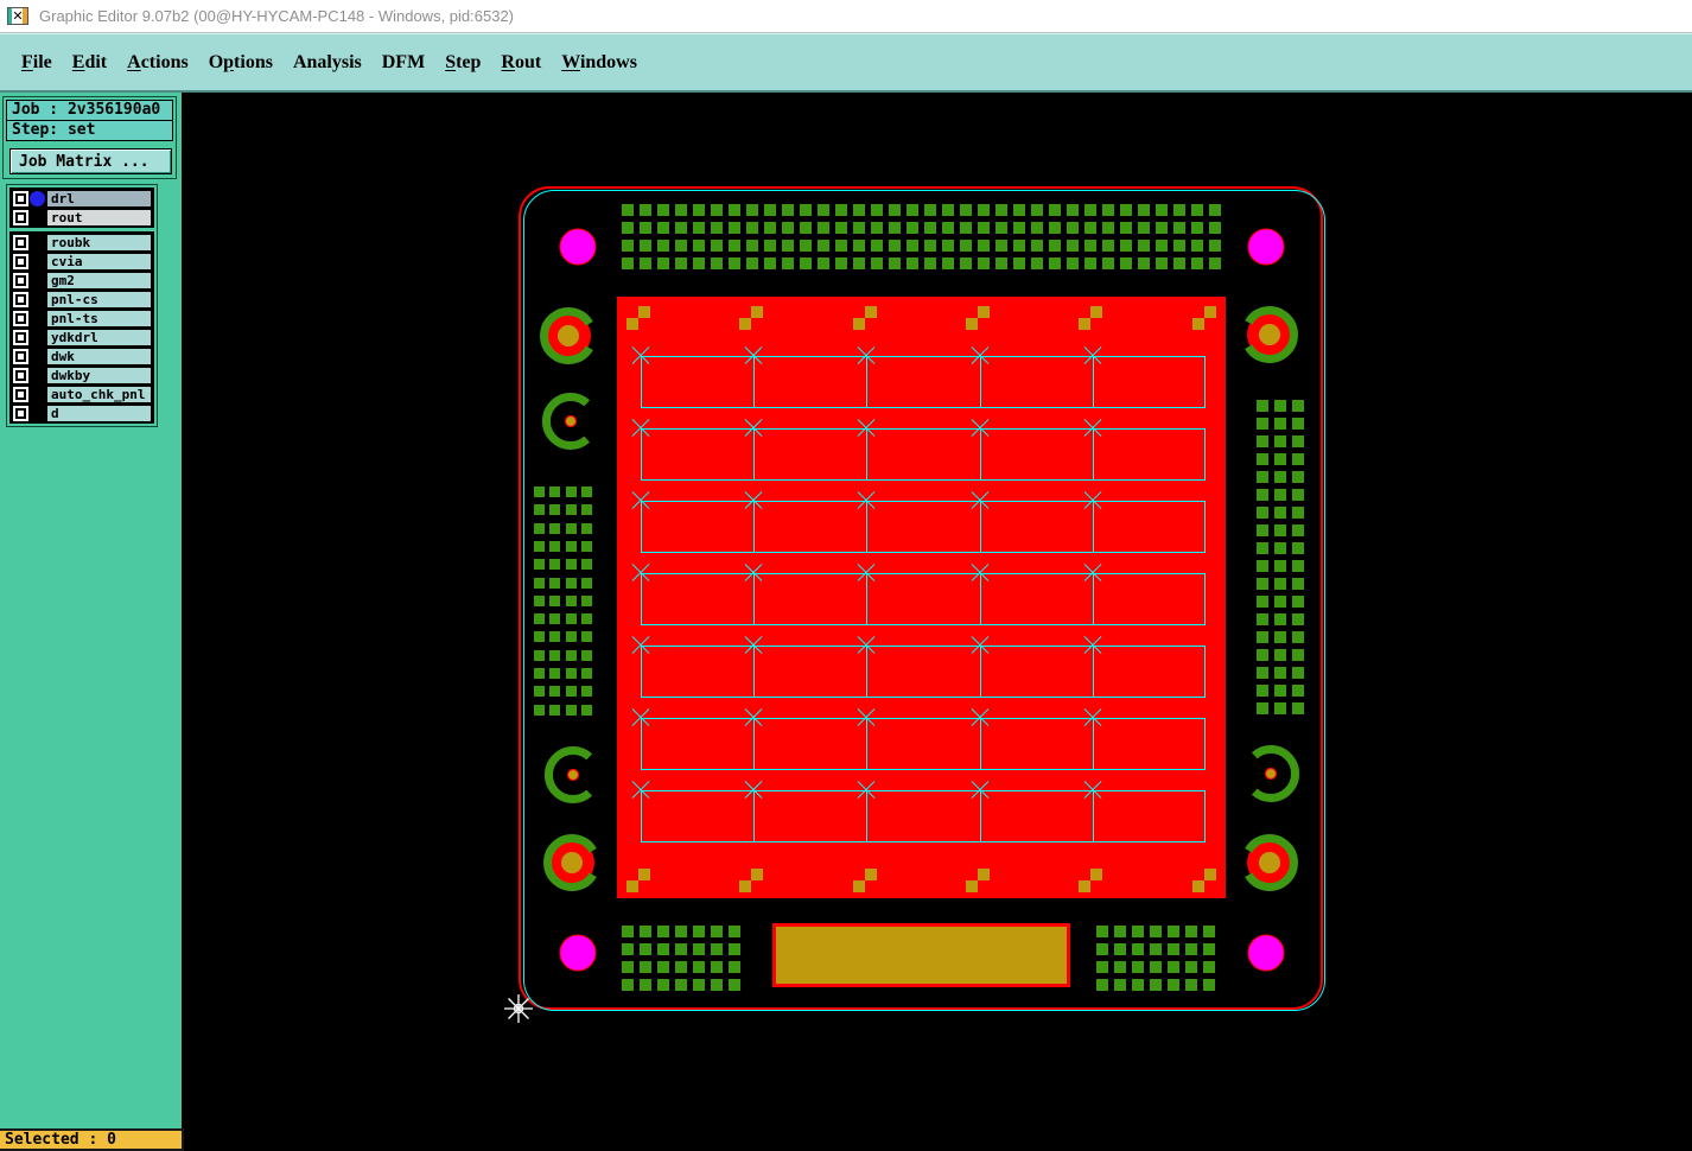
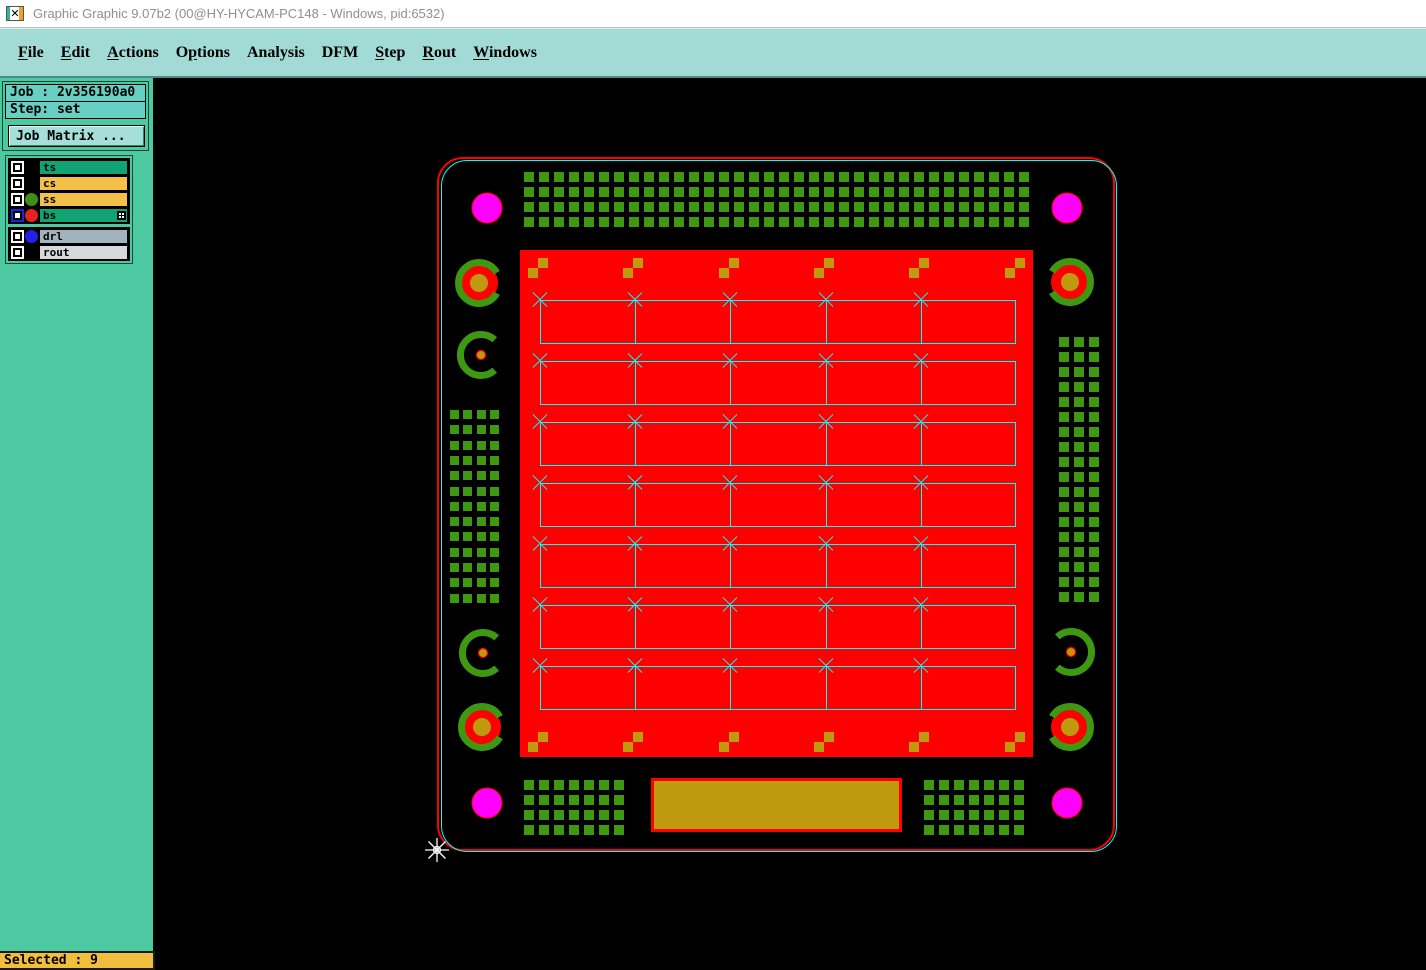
  ✕
- Graphic Editor 9.07b2 (00@HY-HYCAM-PC148 - Windows, pid:6532)
+ Graphic Graphic 9.07b2 (00@HY-HYCAM-PC148 - Windows, pid:6532)
  File
  Edit
  Actions
  Options
  Analysis
  DFM
  Step
  Rout
  Windows
  Job : 2v356190a0
  Step: set
  Job Matrix ...
+ ts
+ cs
+ ss
+ bs
  drl
  rout
- roubk
- cvia
- gm2
- pnl-cs
- pnl-ts
- ydkdrl
- dwk
- dwkby
- auto_chk_pnl
- d
- Selected : 0
+ Selected : 9
